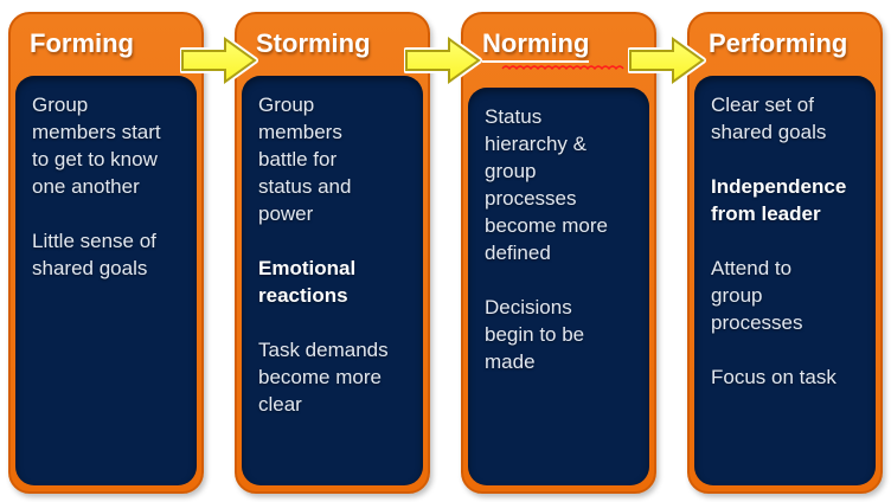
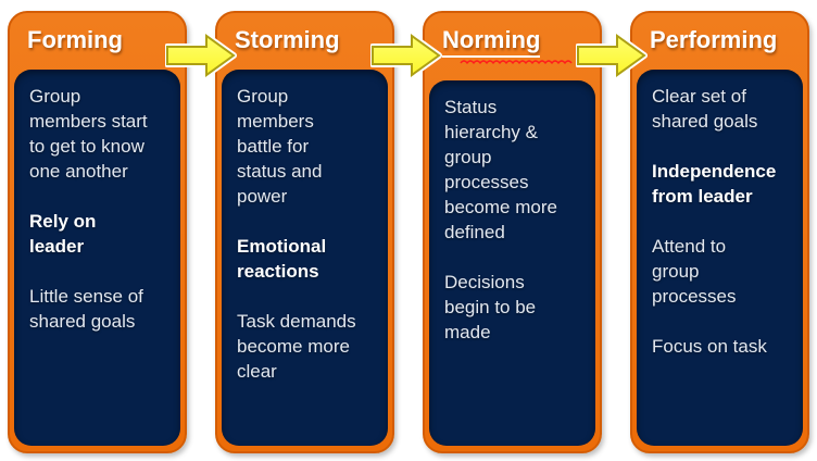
  Forming
  Group
  members start
  to get to know
  one another
+ Rely on
+ leader
  Little sense of
  shared goals
  Storming
  Group
  members
  battle for
  status and
  power
  Emotional
  reactions
  Task demands
  become more
  clear
  Norming
  Status
  hierarchy &
  group
  processes
  become more
  defined
  Decisions
  begin to be
  made
  Performing
  Clear set of
  shared goals
  Independence
  from leader
  Attend to
  group
  processes
  Focus on task
